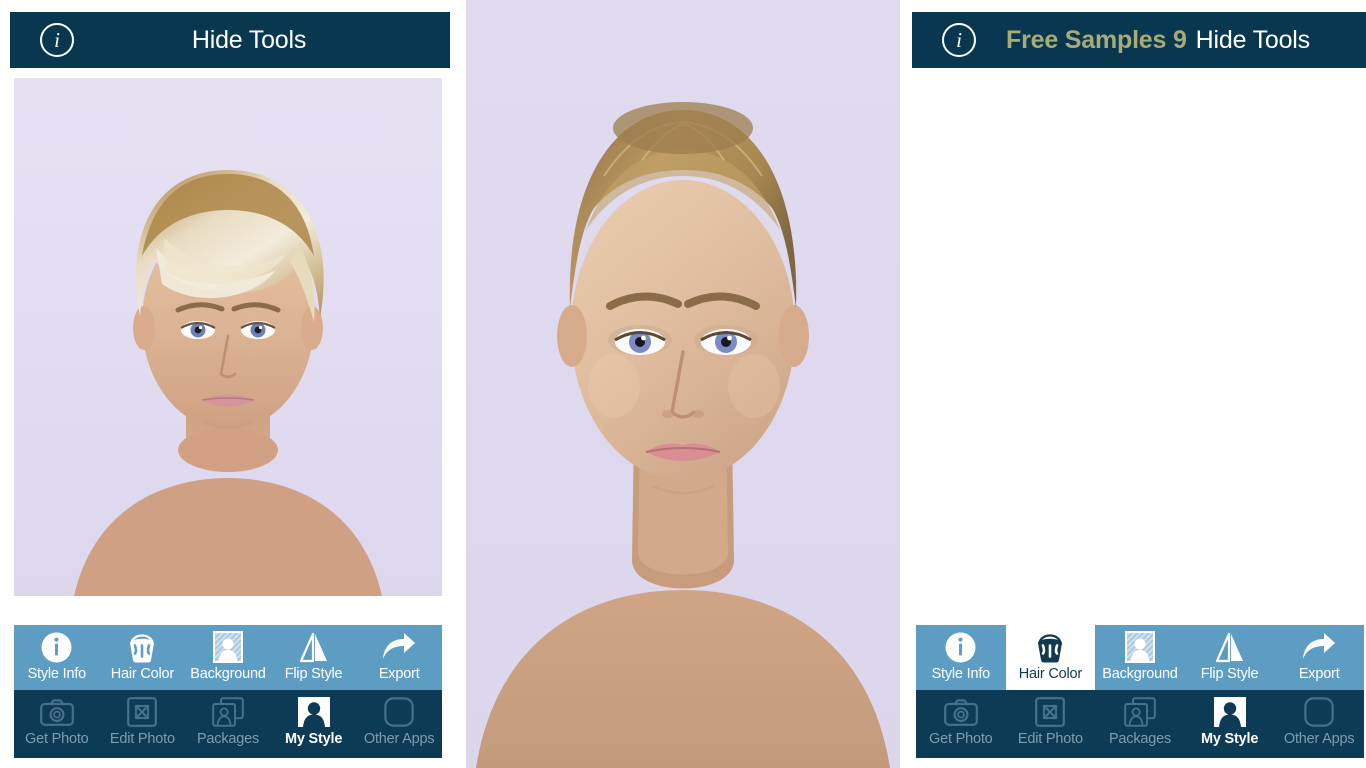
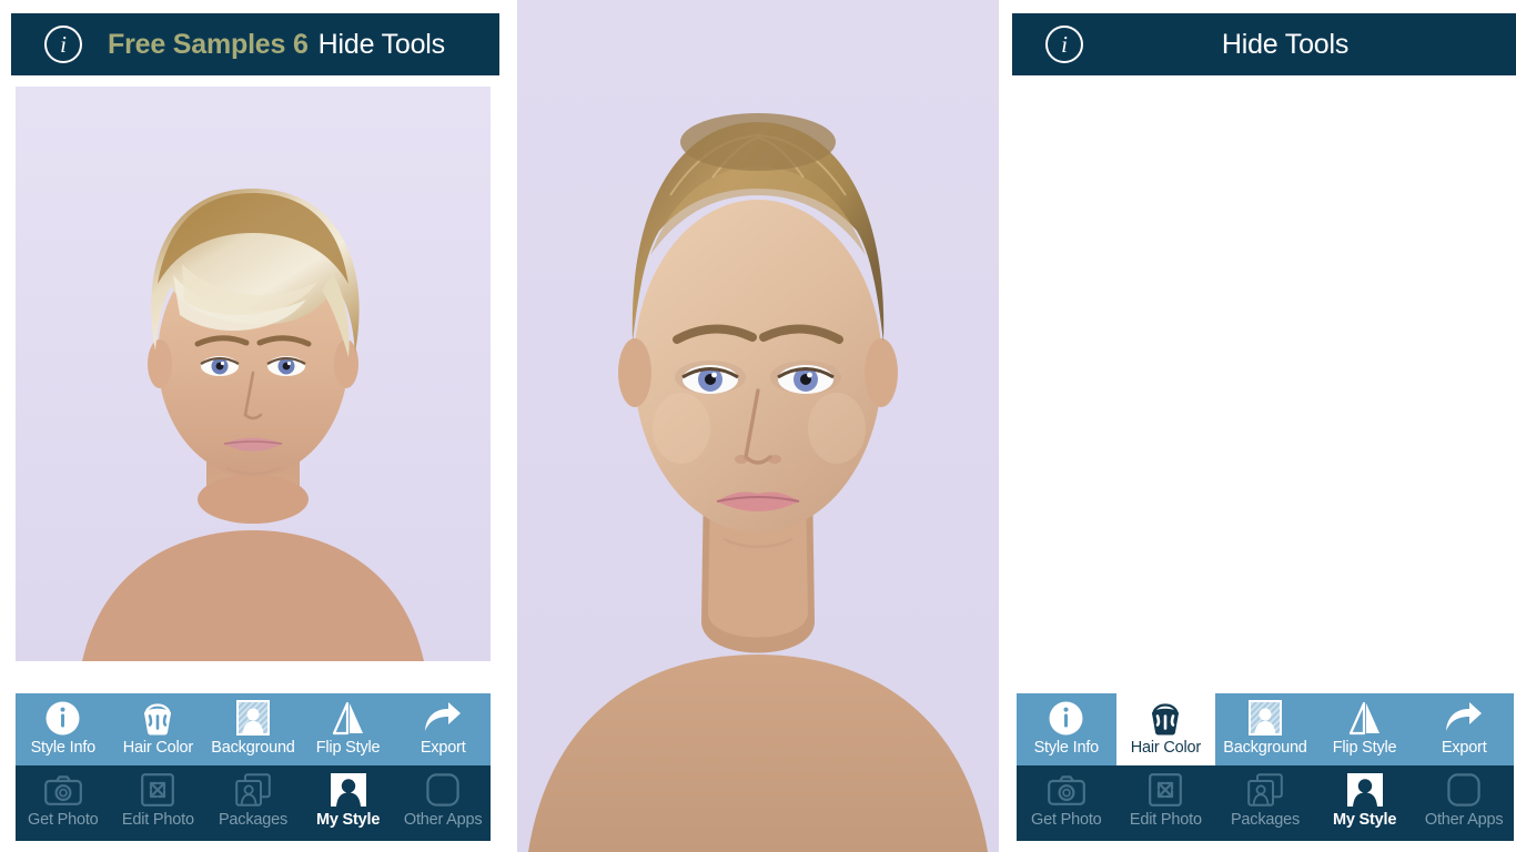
  i
+ Free Samples 6
  Hide Tools
  Style Info
  Hair Color
  Background
  Flip Style
  Export
  Get Photo
  Edit Photo
  Packages
  My Style
  Other Apps
  i
- Free Samples 9
  Hide Tools
  Style Info
  Hair Color
  Background
  Flip Style
  Export
  Get Photo
  Edit Photo
  Packages
  My Style
  Other Apps
